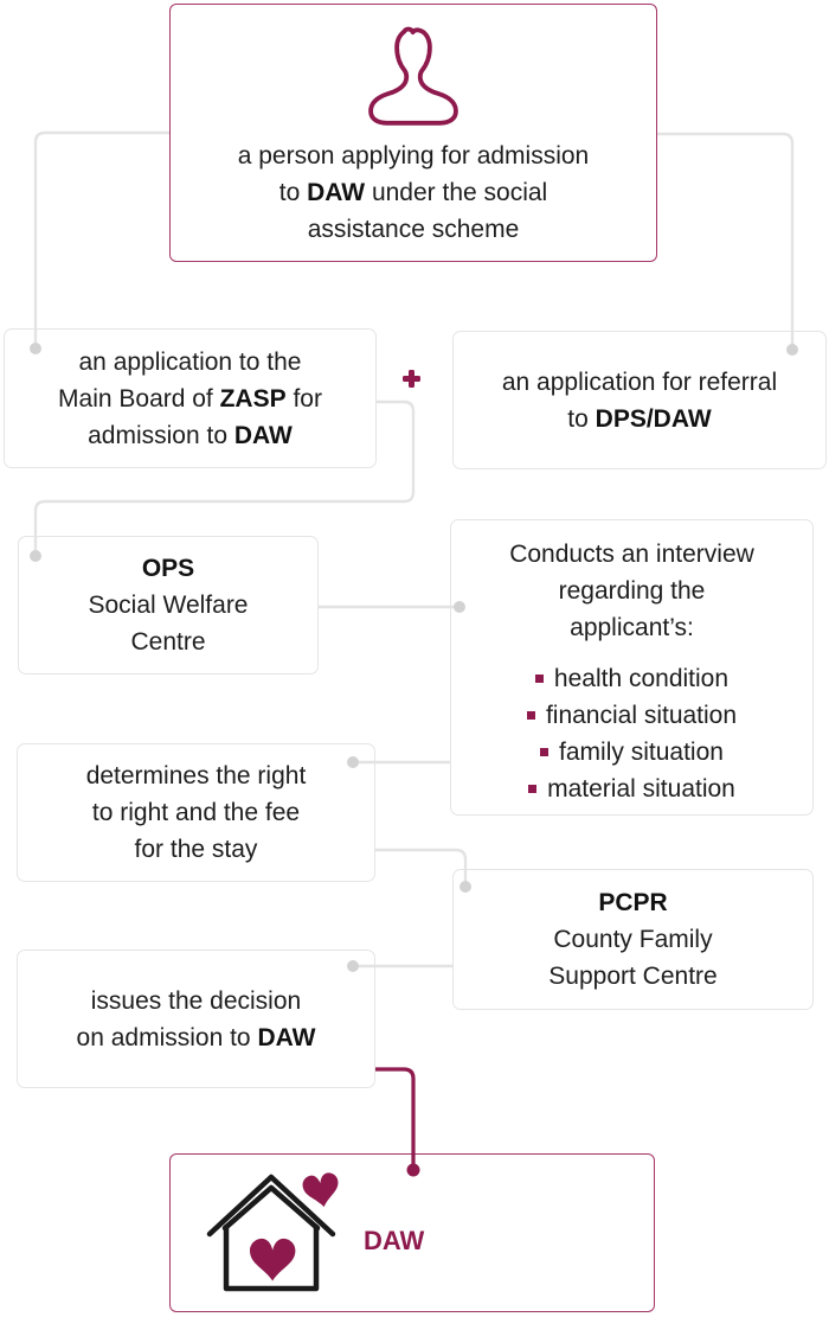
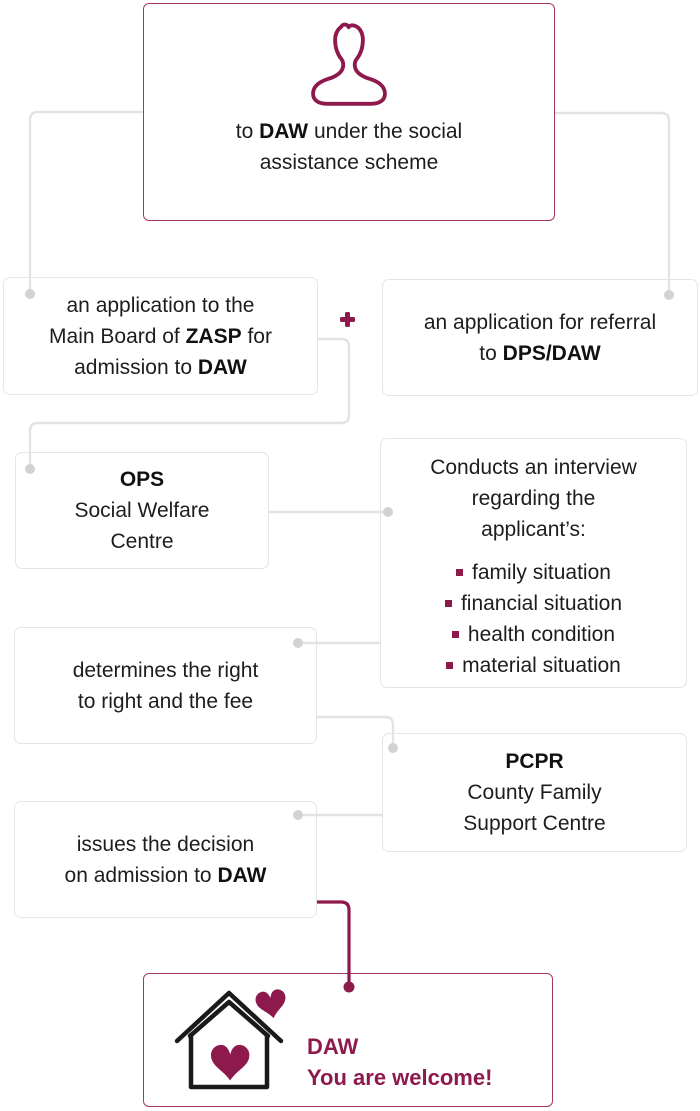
- a person applying for admission
  to DAW under the social
  assistance scheme
  an application to the
  Main Board of ZASP for
  admission to DAW
  an application for referral
  to DPS/DAW
  OPS
  Social Welfare
  Centre
  Conducts an interview
  regarding the
  applicant’s:
- health condition
+ family situation
  financial situation
- family situation
+ health condition
  material situation
  determines the right
  to right and the fee
- for the stay
  PCPR
  County Family
  Support Centre
  issues the decision
  on admission to DAW
  DAW
+ You are welcome!
